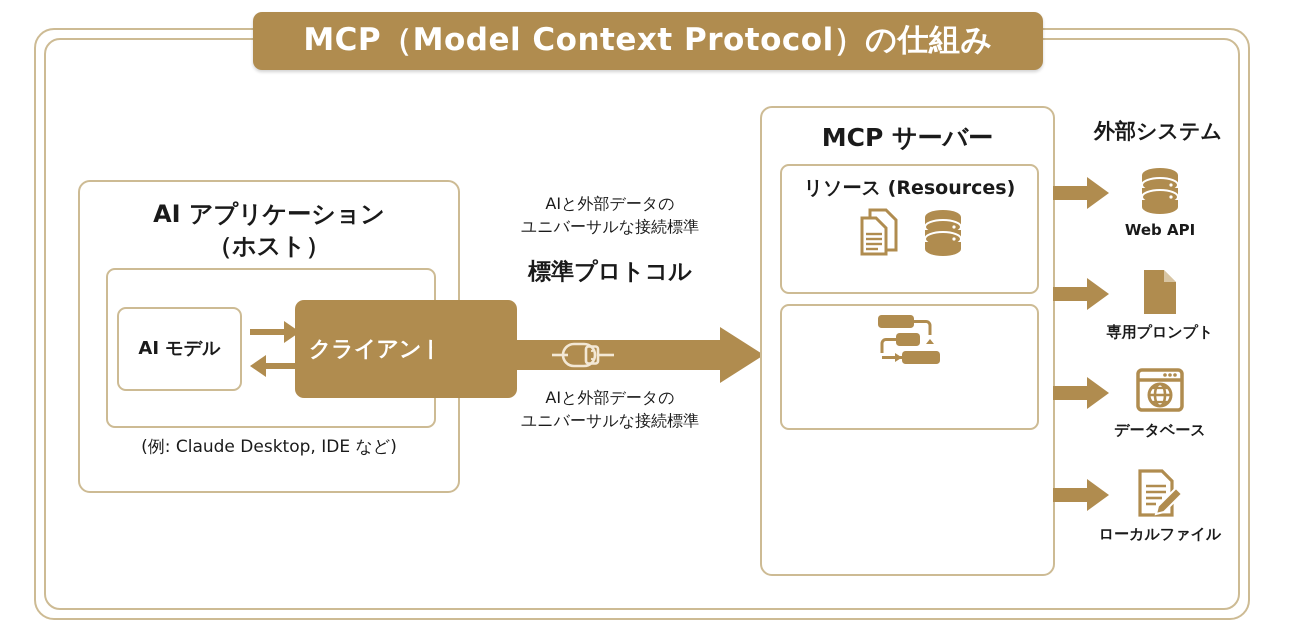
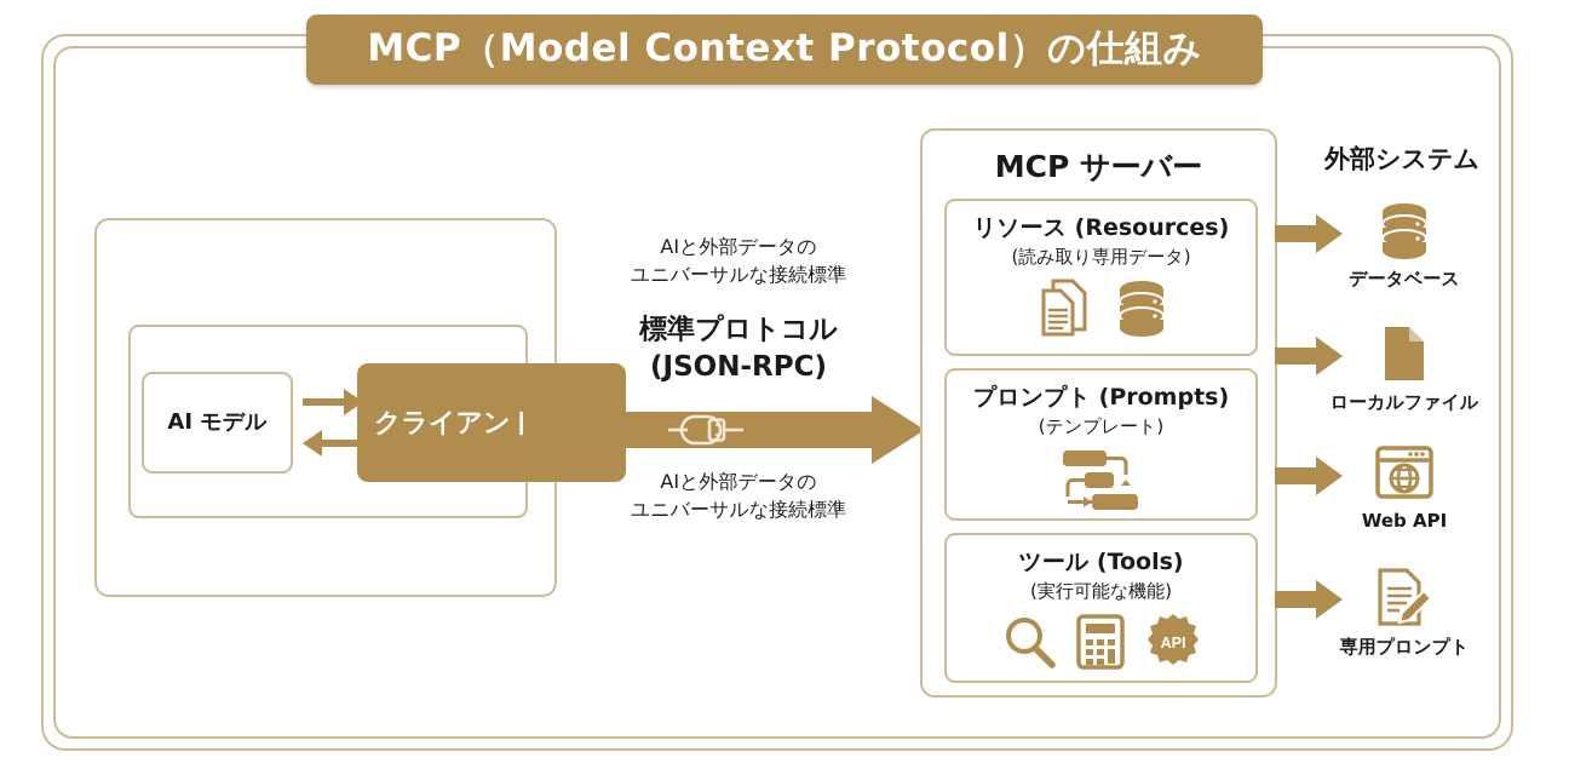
  MCP（Model Context Protocol）の仕組み
- AI アプリケーション
- （ホスト）
  AI モデル
  クライアン
- (例: Claude Desktop, IDE など)
  AIと外部データの
  ユニバーサルな接続標準
  標準プロトコル
+ (JSON-RPC)
  AIと外部データの
  ユニバーサルな接続標準
  MCP サーバー
  リソース (Resources)
+ (読み取り専用データ)
+ プロンプト (Prompts)
+ (テンプレート)
+ ツール (Tools)
+ (実行可能な機能)
+ API
  外部システム
- Web API
+ データベース
- 専用プロンプト
+ ローカルファイル
- データベース
+ Web API
- ローカルファイル
+ 専用プロンプト
